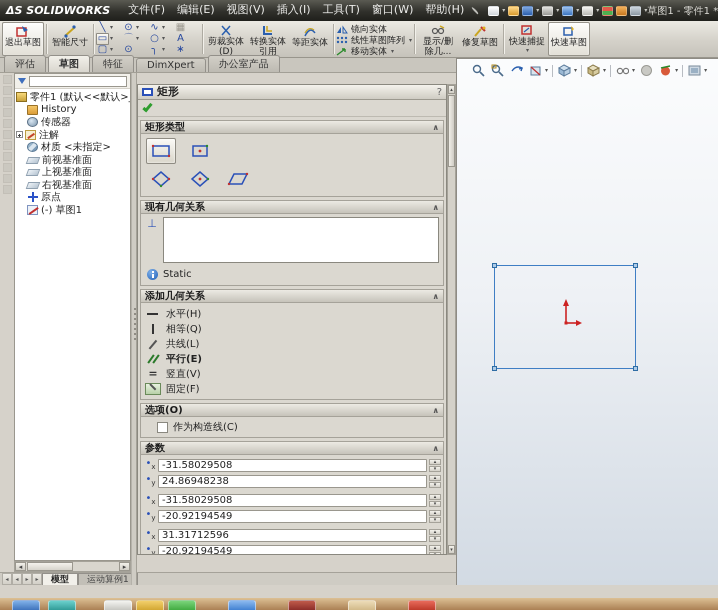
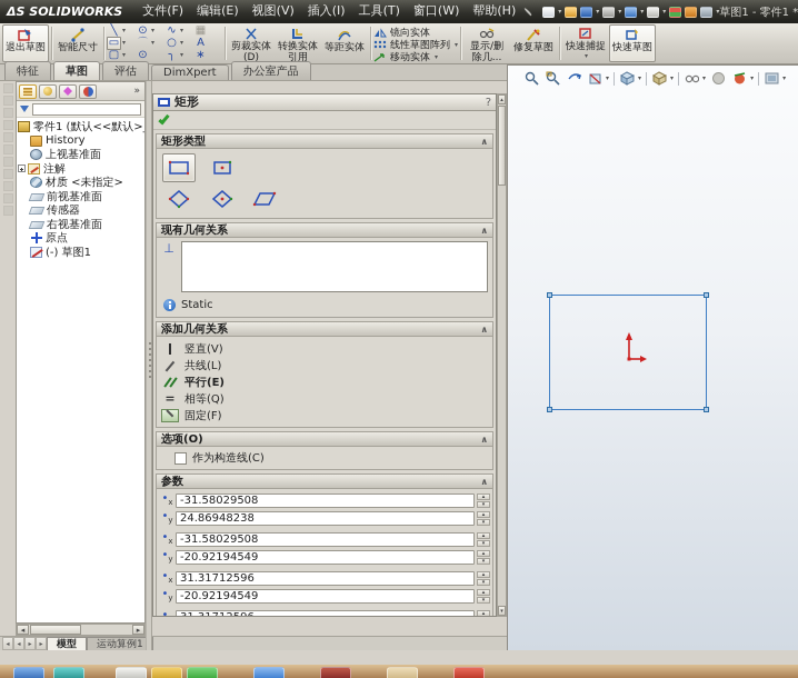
  ΔS SOLIDWORKS
  文件(F)
  编辑(E)
  视图(V)
  插入(I)
  工具(T)
  窗口(W)
  帮助(H)
  草图1 - 零件1 *
  退出草图
  智能尺寸
  ╲
  ⊙
  ∿
  ▦
  ▭
  ⌒
  ○
  A
  ▢
  ⊙
  ╮
  ∗
  剪裁实体(D)
  转换实体引用
  等距实体
  镜向实体
  线性草图阵列
  移动实体
  显示/删除几...
  修复草图
  快速捕捉
  快速草图
- 评估
+ 特征
  草图
- 特征
+ 评估
  DimXpert
  办公室产品
+ »
  History
- 传感器
+ 上视基准面
  注解
  材质 <未指定>
  前视基准面
- 上视基准面
+ 传感器
  右视基准面
  原点
  (-) 草图1
  ◂
  ▸
  模型
  运动算例1
  矩形
  ?
  矩形类型
  ∧
  现有几何关系
  ∧
  ⊥
  Static
  添加几何关系
  ∧
- 水平(H)
- 相等(Q)
+ 竖直(V)
  共线(L)
  平行(E)
  =
- 竖直(V)
+ 相等(Q)
  固定(F)
  选项(O)
  ∧
  作为构造线(C)
  参数
  ∧
  •x
  -31.58029508
  •y
  24.86948238
  •x
  -31.58029508
  •y
  -20.92194549
  •x
  31.31712596
  •y
  -20.92194549
